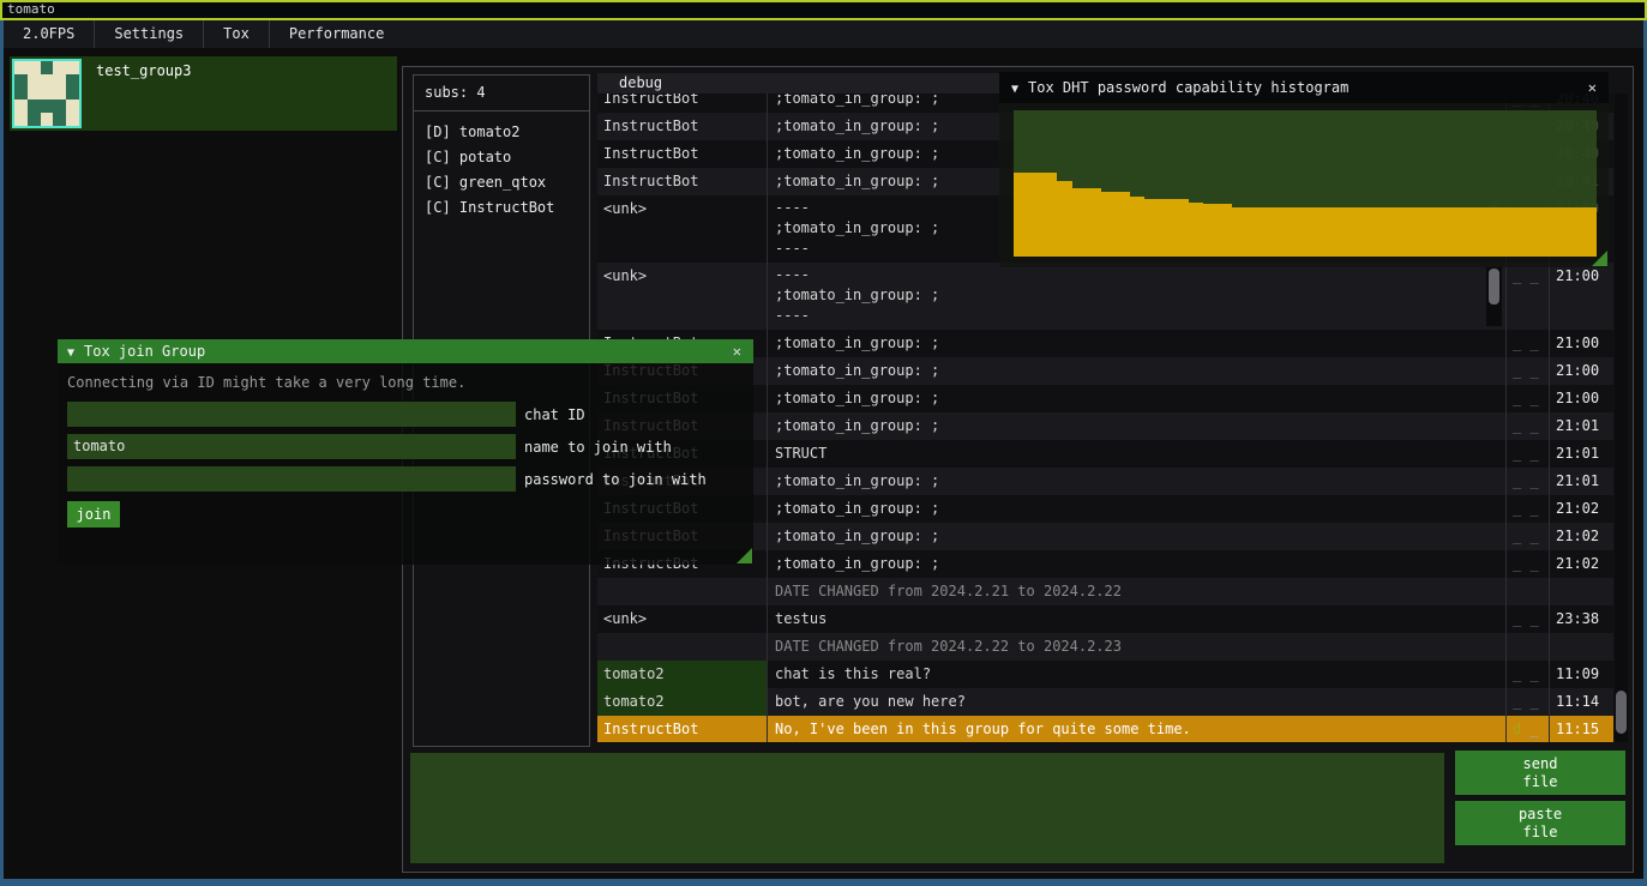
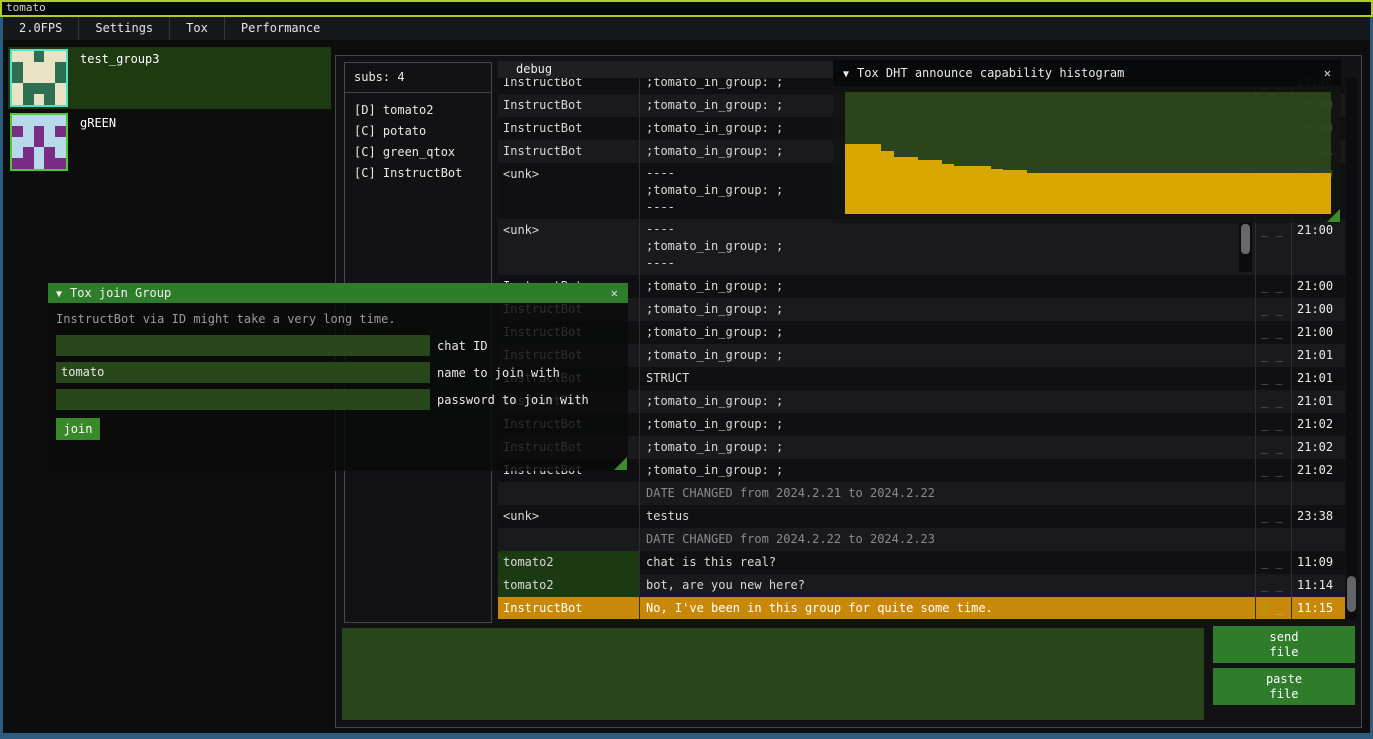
  tomato
  2.0FPS
  Settings
  Tox
  Performance
  test_group3
+ gREEN
  subs: 4
  [D] tomato2
  [C] potato
  [C] green_qtox
  [C] InstructBot
  debug
  InstructBot
  ;tomato_in_group: ;
  InstructBot
  ;tomato_in_group: ;
  InstructBot
  ;tomato_in_group: ;
  InstructBot
  ;tomato_in_group: ;
  <unk>
  ----
  ;tomato_in_group: ;
  ----
  <unk>
  ----
  ;tomato_in_group: ;
  ----
  _ _
  21:00
  ;tomato_in_group: ;
  _ _
  21:00
  InstructBot
  ;tomato_in_group: ;
  _ _
  21:00
  InstructBot
  ;tomato_in_group: ;
  _ _
  21:00
  InstructBot
  ;tomato_in_group: ;
  _ _
  21:01
  InstructBot
  STRUCT
  _ _
  21:01
  InstructBot
  ;tomato_in_group: ;
  _ _
  21:01
  InstructBot
  ;tomato_in_group: ;
  _ _
  21:02
  InstructBot
  ;tomato_in_group: ;
  _ _
  21:02
  InstructBot
  ;tomato_in_group: ;
  _ _
  21:02
  DATE CHANGED from 2024.2.21 to 2024.2.22
  <unk>
  testus
  _ _
  23:38
  DATE CHANGED from 2024.2.22 to 2024.2.23
  tomato2
  chat is this real?
  _ _
  11:09
  tomato2
  bot, are you new here?
  _ _
  11:14
  InstructBot
  No, I've been in this group for quite some time.
  d _
  11:15
  send
  file
  paste
  file
- ▼ Tox DHT password capability histogram
+ ▼ Tox DHT announce capability histogram
  ✕
  ▼ Tox join Group
  ✕
- Connecting via ID might take a very long time.
+ InstructBot via ID might take a very long time.
  chat ID
  tomato
  name to join with
  password to join with
  join
